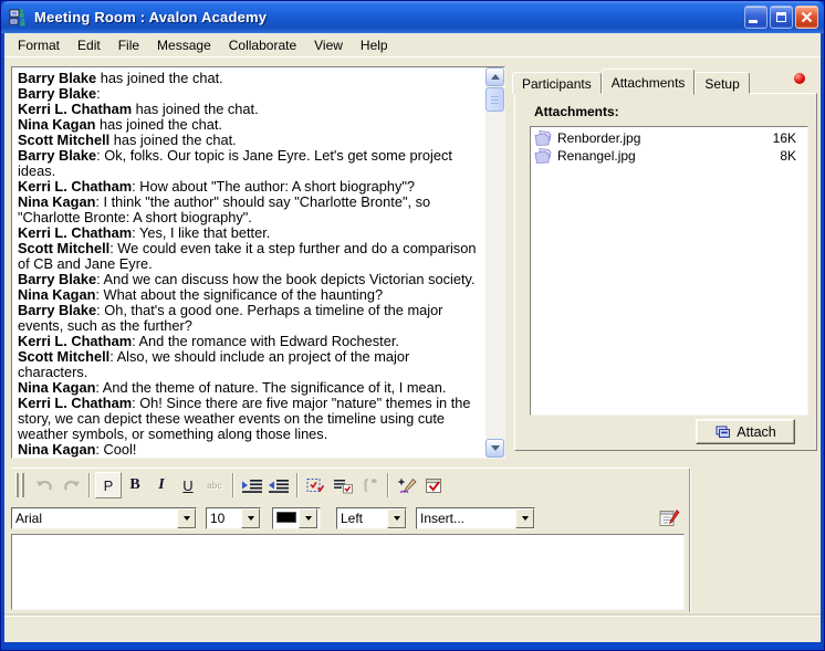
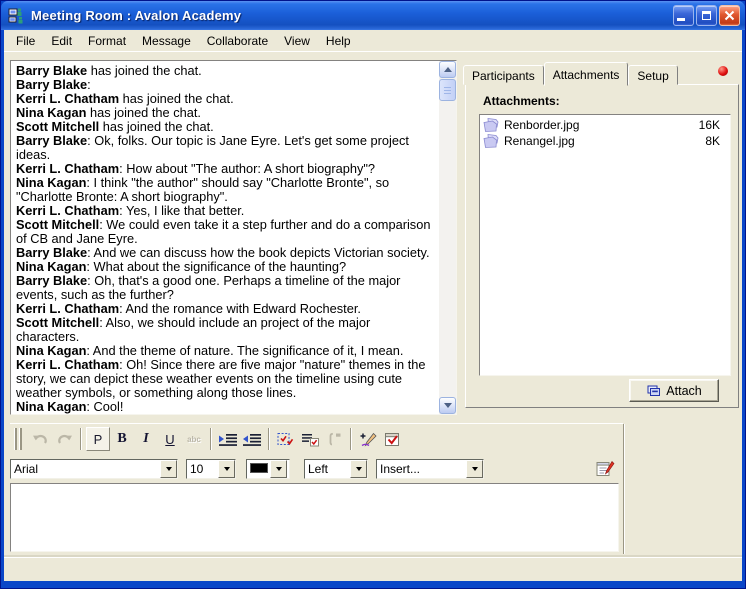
  Meeting Room : Avalon Academy
- Format
+ File
  Edit
- File
+ Format
  Message
  Collaborate
  View
  Help
  Barry Blake has joined the chat.
  Barry Blake:
  Kerri L. Chatham has joined the chat.
  Nina Kagan has joined the chat.
  Scott Mitchell has joined the chat.
  Barry Blake: Ok, folks. Our topic is Jane Eyre. Let's get some project ideas.
  Kerri L. Chatham: How about "The author: A short biography"?
  Nina Kagan: I think "the author" should say "Charlotte Bronte", so "Charlotte Bronte: A short biography".
  Kerri L. Chatham: Yes, I like that better.
  Scott Mitchell: We could even take it a step further and do a comparison of CB and Jane Eyre.
  Barry Blake: And we can discuss how the book depicts Victorian society.
  Nina Kagan: What about the significance of the haunting?
  Barry Blake: Oh, that's a good one. Perhaps a timeline of the major events, such as the further?
  Kerri L. Chatham: And the romance with Edward Rochester.
  Scott Mitchell: Also, we should include an project of the major characters.
  Nina Kagan: And the theme of nature. The significance of it, I mean.
  Kerri L. Chatham: Oh! Since there are five major "nature" themes in the story, we can depict these weather events on the timeline using cute weather symbols, or something along those lines.
  Nina Kagan: Cool!
  Participants
  Attachments
  Setup
  Attachments:
  Renborder.jpg
  16K
  Renangel.jpg
  8K
  Attach
  P
  B
  I
  U
  abc
  Arial
  10
  Left
  Insert...
